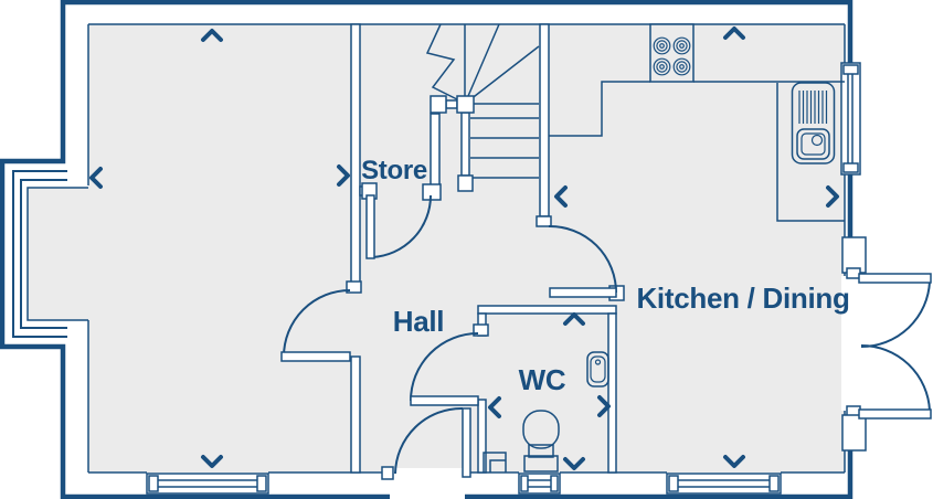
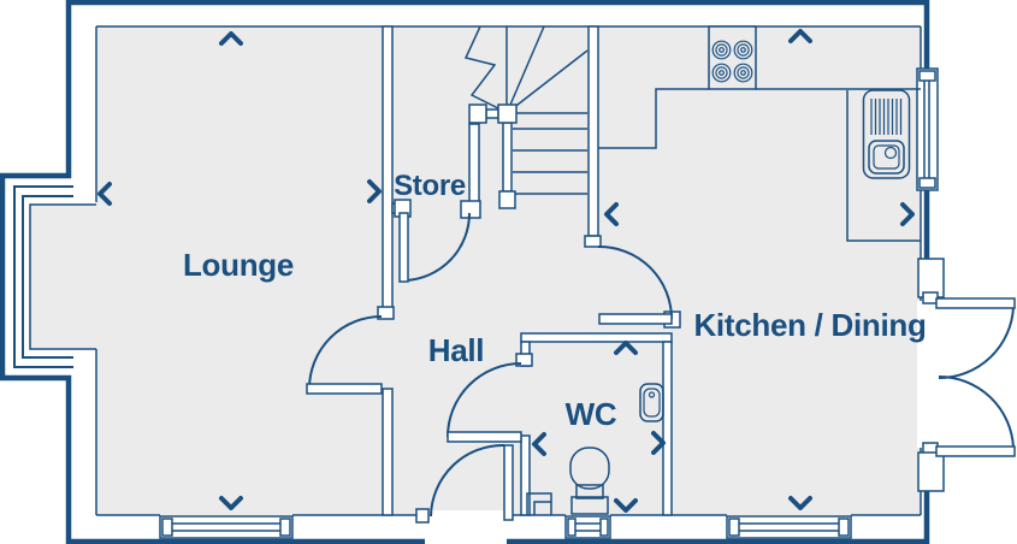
+ Lounge
  Store
  Hall
  WC
  Kitchen / Dining
